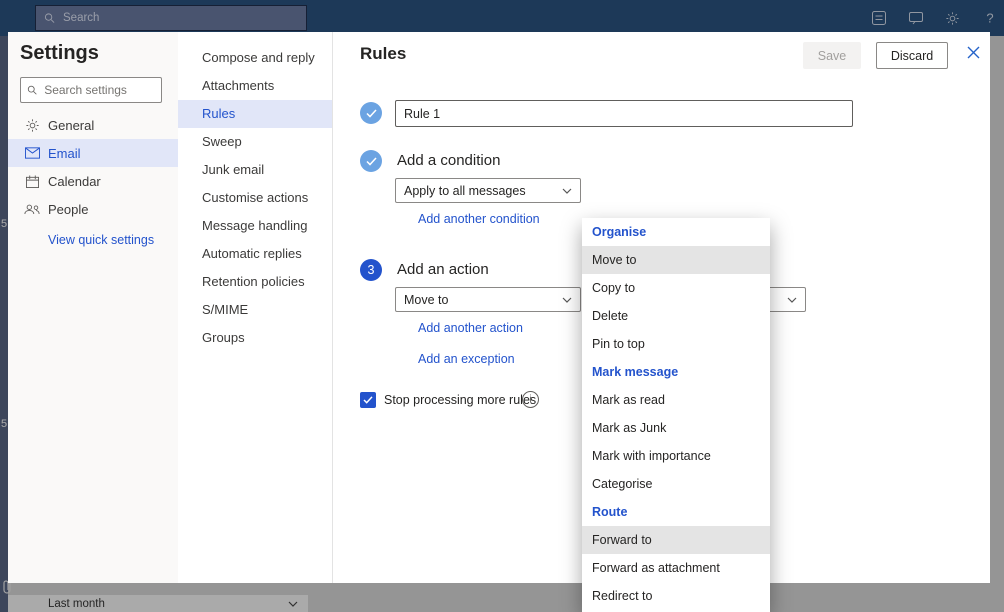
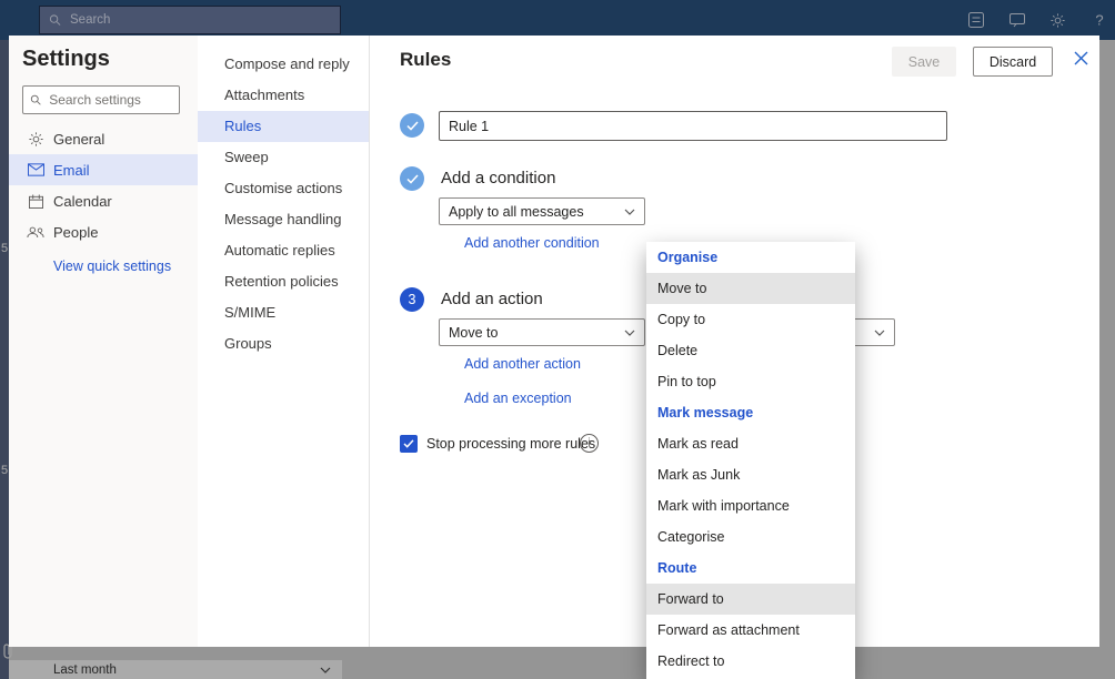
  Search
  ?
  5
  5
  Last month
  Settings
  Search settings
  General
  Email
  Calendar
  People
  View quick settings
  Compose and reply
  Attachments
  Rules
  Sweep
- Junk email
  Customise actions
  Message handling
  Automatic replies
  Retention policies
  S/MIME
  Groups
  Rules
  Save
  Discard
  Rule 1
  Add a condition
  Apply to all messages
  Add another condition
  3
  Add an action
  Move to
  Add another action
  Add an exception
  Stop processing more rules
  i
  Organise
  Move to
  Copy to
  Delete
  Pin to top
  Mark message
  Mark as read
  Mark as Junk
  Mark with importance
  Categorise
  Route
  Forward to
  Forward as attachment
  Redirect to
